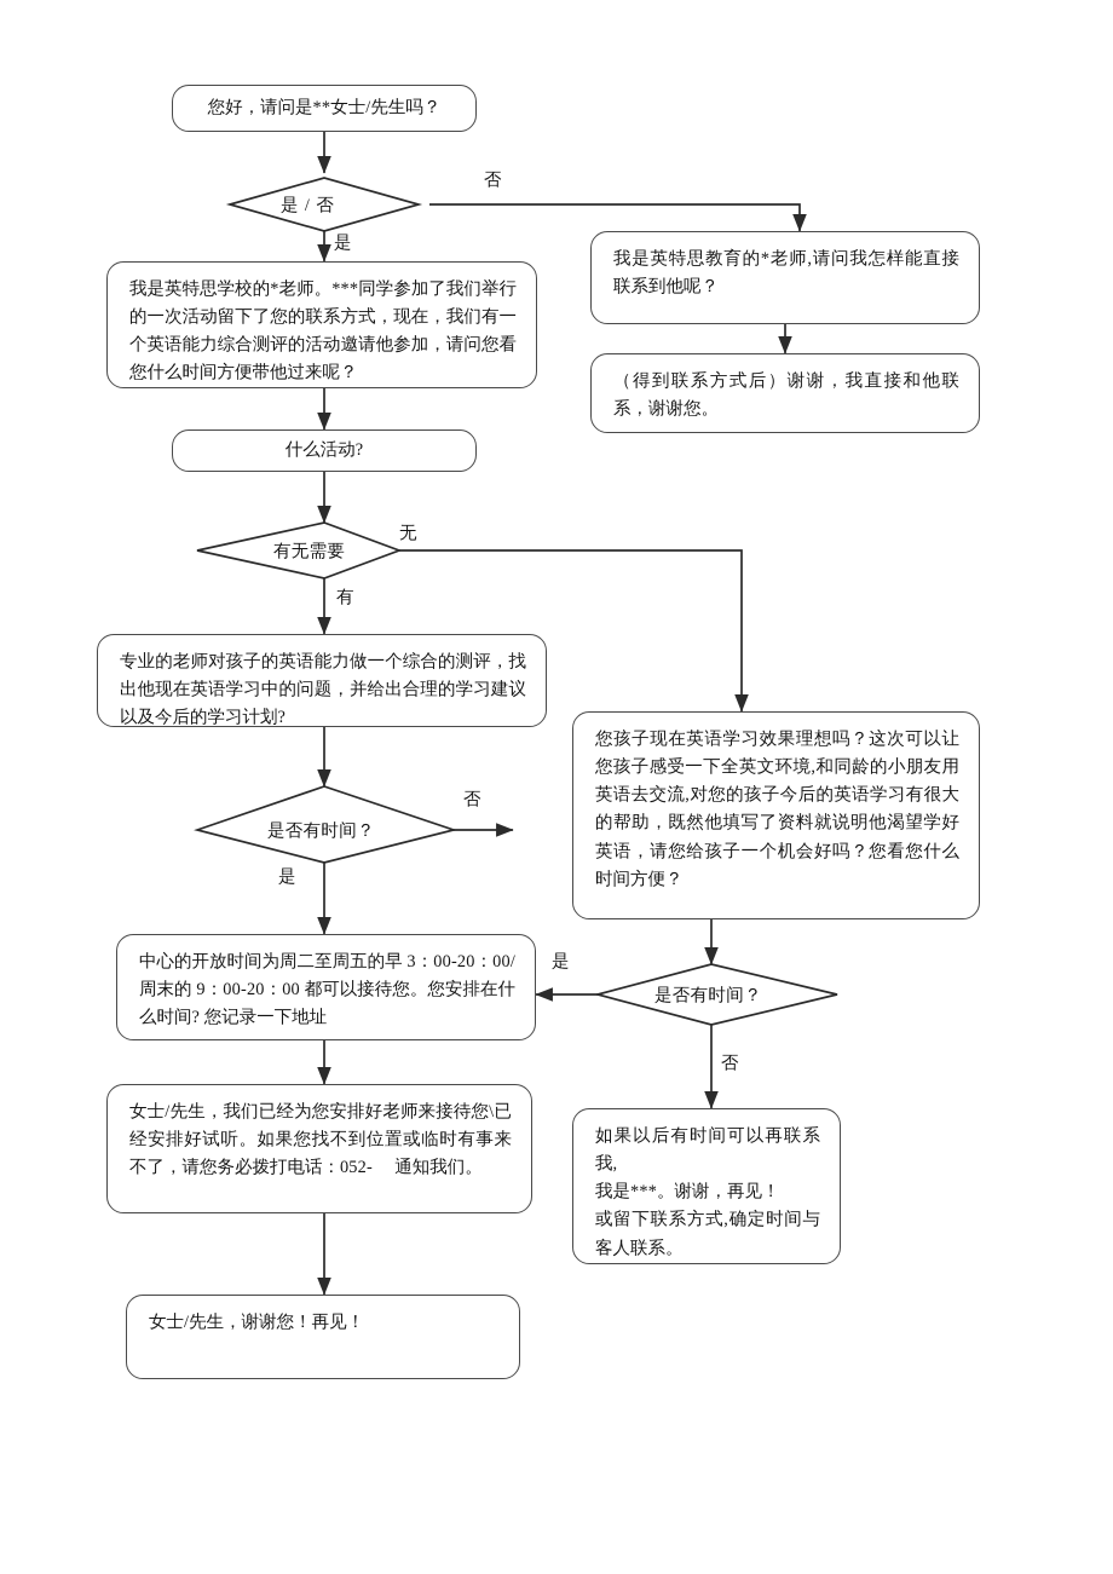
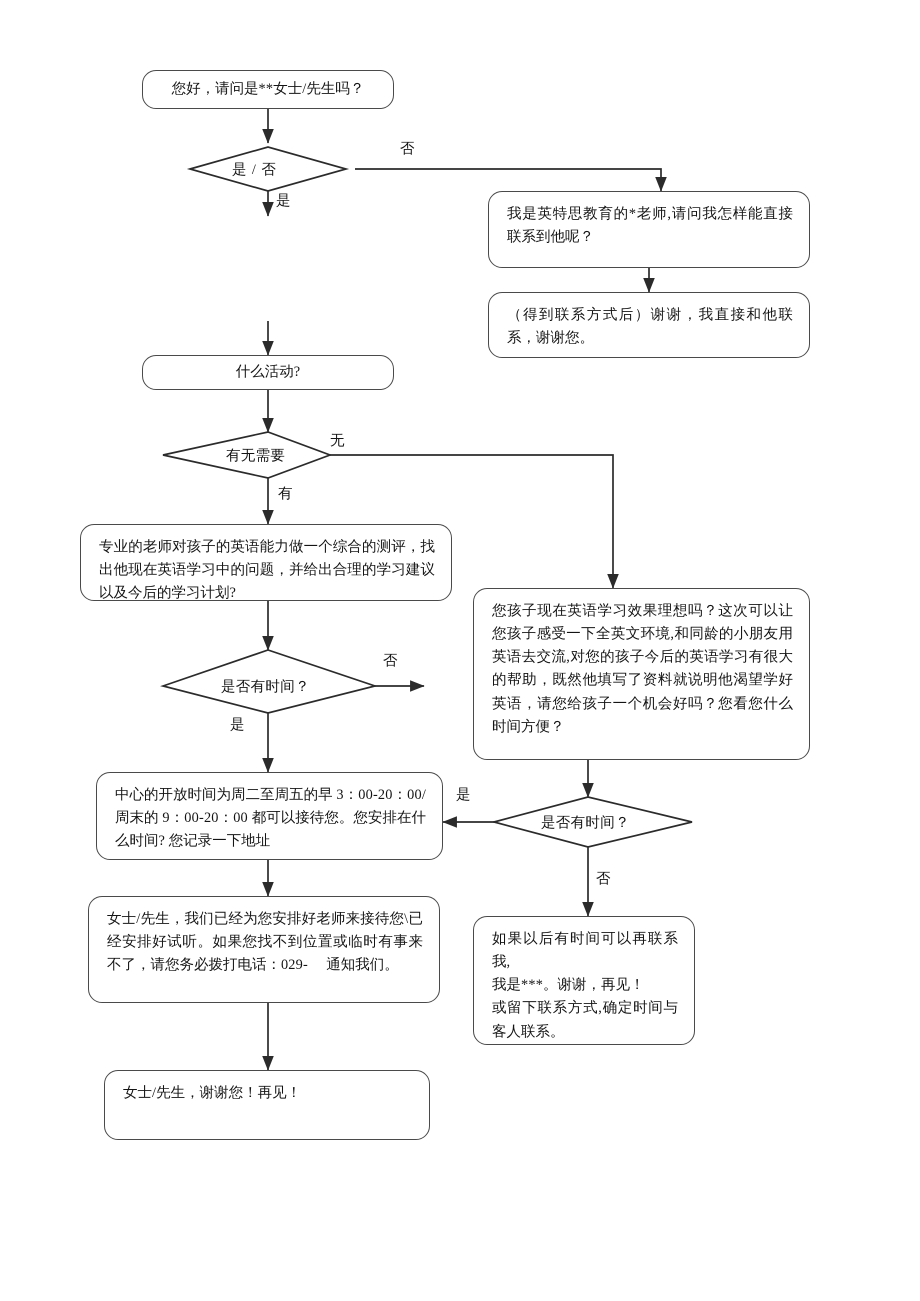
  您好，请问是**女士/先生吗？
- 我是英特思学校的*老师。***同学参加了我们举行的一次活动留下了您的联系方式，现在，我们有一个英语能力综合测评的活动邀请他参加，请问您看您什么时间方便带他过来呢？
  我是英特思教育的*老师,请问我怎样能直接联系到他呢？
  （得到联系方式后）谢谢，我直接和他联系，谢谢您。
  什么活动?
  专业的老师对孩子的英语能力做一个综合的测评，找出他现在英语学习中的问题，并给出合理的学习建议以及今后的学习计划?
  您孩子现在英语学习效果理想吗？这次可以让您孩子感受一下全英文环境,和同龄的小朋友用英语去交流,对您的孩子今后的英语学习有很大的帮助，既然他填写了资料就说明他渴望学好英语，请您给孩子一个机会好吗？您看您什么时间方便？
  中心的开放时间为周二至周五的早 3：00-20：00/周末的 9：00-20：00 都可以接待您。您安排在什么时间? 您记录一下地址
- 女士/先生，我们已经为您安排好老师来接待您\已经安排好试听。如果您找不到位置或临时有事来不了，请您务必拨打电话：052- 通知我们。
+ 女士/先生，我们已经为您安排好老师来接待您\已经安排好试听。如果您找不到位置或临时有事来不了，请您务必拨打电话：029- 通知我们。
  如果以后有时间可以再联系我,
  我是***。谢谢，再见！
  或留下联系方式,确定时间与客人联系。
  女士/先生，谢谢您！再见！
  是 / 否
  有无需要
  是否有时间？
  是否有时间？
  否
  是
  无
  有
  否
  是
  是
  否
